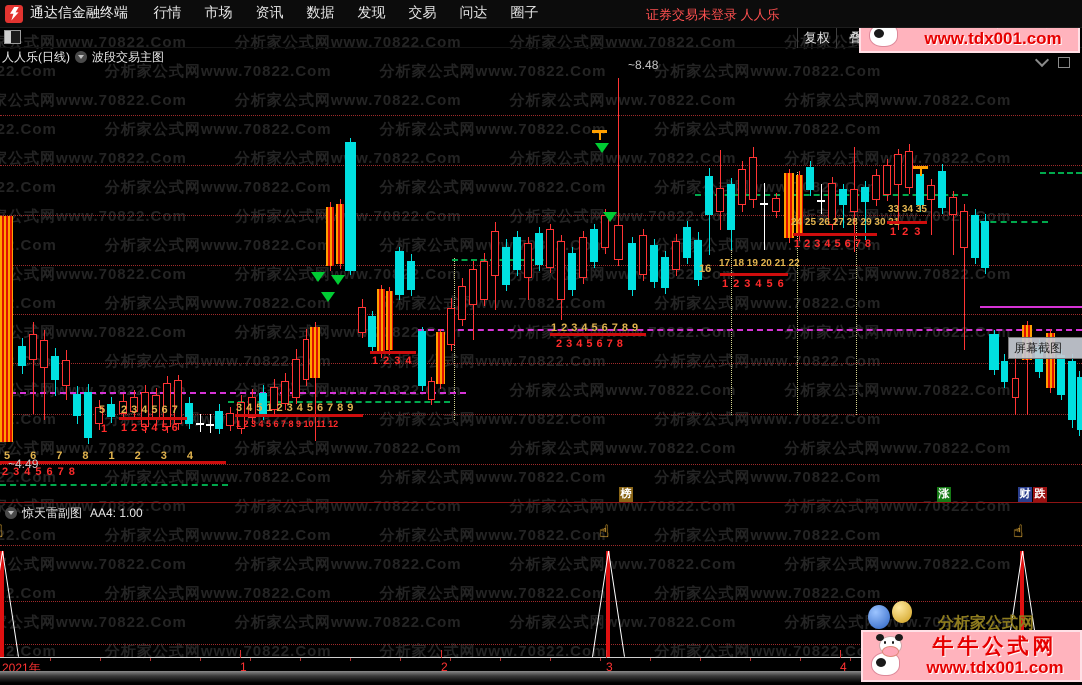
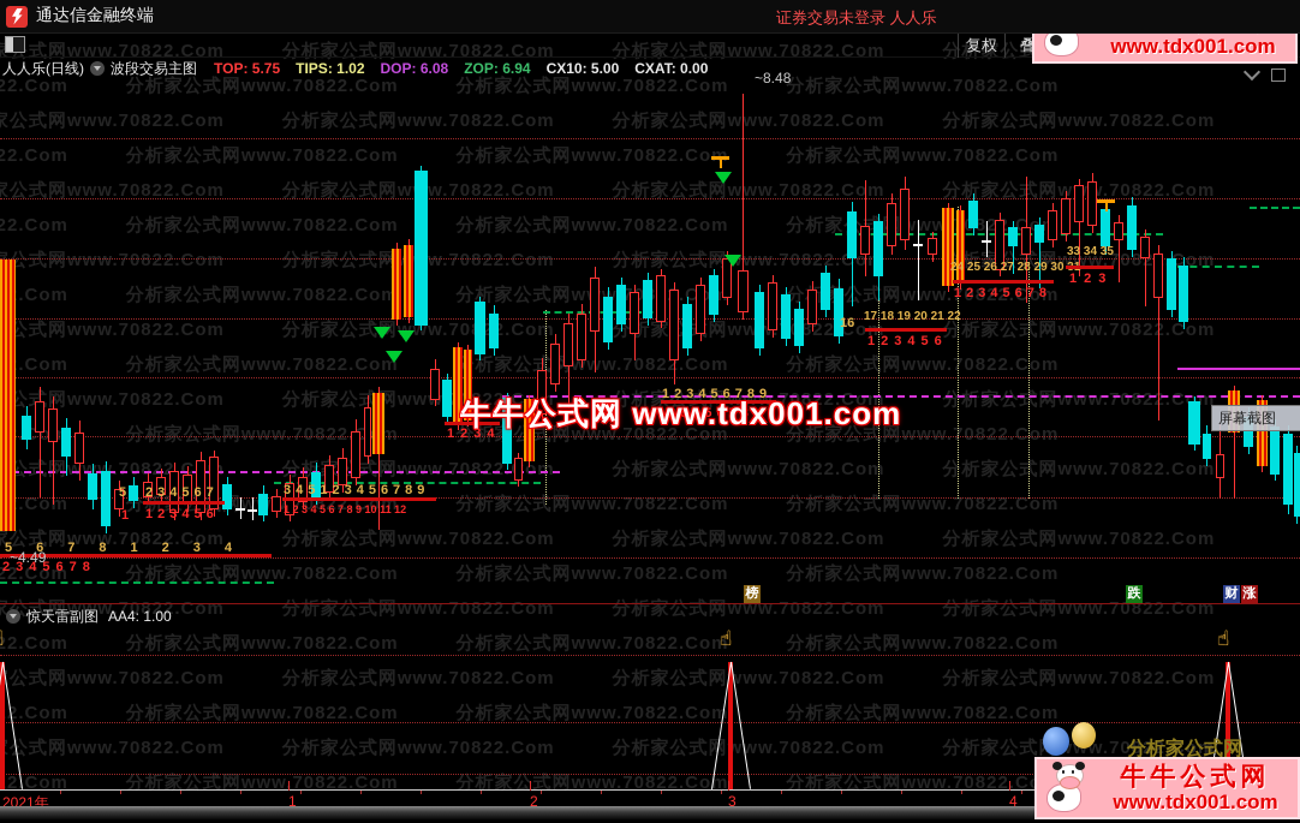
  家式网www.70822.Com 分析家公式网www.70822.Com 分析家公式网www.70822.Com 分析家公式
  22.Com 分析家公式网www.70822.Com 分析家公式网www.70822.Com 分析家公式网www.70822.Com
  家公式网www.70822.Com 分析家公式网www.70822.Com 分析家公式网www.70822.Com 分析家公式网www.70822.Com
  22.Com 分析家公式网www.70822.Com 分析家公式网www.70822.Co 分析家公式网www.70822.Com
  家公式网www.70822.Com 分析家公式网ww.70822.Com 分析家公式网www.70822.Com 分析家公式网.70822.Com
  公式网www.70822.Com 分析家公式网w.70822.Com 分析家公式网www.70822.Co析家公式网www.7082Com
  .Com 分析家公式网www.70822.Com 分析家公式网ww70.Com 分公式网www.70822.Com
  公式网www.70822.Com 分析家公式网ww.702.Com析家公网www822Co 分析家公式网www.70822.Com
  .Com 分析家公式网www.70822.Com析家公网ww.7082.Com 分析家公式网www.70822.Com
  公式网www.70822.Com 分析家公网ww822C 分析70822.Com 分析家公式网www.70822.Com
  Com 分析家公式网www.70822Cm 分析式网www.70822.Com 分析家公式网www.70822.Com
  公式网ww.70822. 分析公式网www.70822om 分析家公式网www.70822.Com 分析家公式网www.70822.Com
  家公式网www.70822.Com 分析家公式网www.70822.Com 分析家公式网www.70822.Com 分析家公式网www.70822.Com
  22.Com 分析家公式网www.70822.Com 分析家公式网www.70822.Com 分析家公式网www.70822.Com
  家公式网www.70822.Com 分析家公式网www.70822.Com 分析家公式网www.70822.Com 分析家公式网www.70822.Com
  22.Com 分析家公式网www.70822.Com 分析家公式网www.70822.Com 分析家公式网www.70822.Com
  公式网www.70822.Com 分析家公式网www.70822.Com 分析家公式网www.70822.Com 分析家公式网www.70822.Com
  2.Com 分析家公式网www.70822.Com 分析家公式网www.70822.Com 分析家公式网www.70822.Com
  公式网www.70822.Com 分析家公式网www.70822.Com 分析家公式www.70822.Com 分析家公式w.70822.Com
  2Com 分析家公式网www70822.Com 分析家公式网www.70822.Com 分析家公式网www.70822.C
  通达信金融终端
- 行情
- 市场
- 资讯
- 数据
- 发现
- 交易
- 问达
- 圈子
  证券交易未登录 人人乐
  复权
  人人乐(日线)
  波段交易主图
+ TOP: 5.75
+ TIPS: 1.02
+ DOP: 6.08
+ ZOP: 6.94
+ CX10: 5.00
+ CXAT: 0.00
  234567
  123456
  345123456789
  1 2 3 4 5 6 7 8 9 10 11 12
  56781234
  2345678
  123456789
  2345678
  17 18 19 20 21 22
  123456
  24 25 26 27 28 29 30
  12345678
  33 34 35
  123
  1234
  5
  1
  16
  ~8.48
  ~4.49
  榜
- 涨
+ 跌
  财
- 跌
+ 涨
  ☝
  ☝
  2021年
  1
  2
  3
  4
+ 牛牛公式网 www.tdx001.com
  惊天雷副图
  AA4: 1.00
  屏幕截图
  分析家公式网
  www.tdx001.com
  牛牛公式网
  www.tdx001.com
